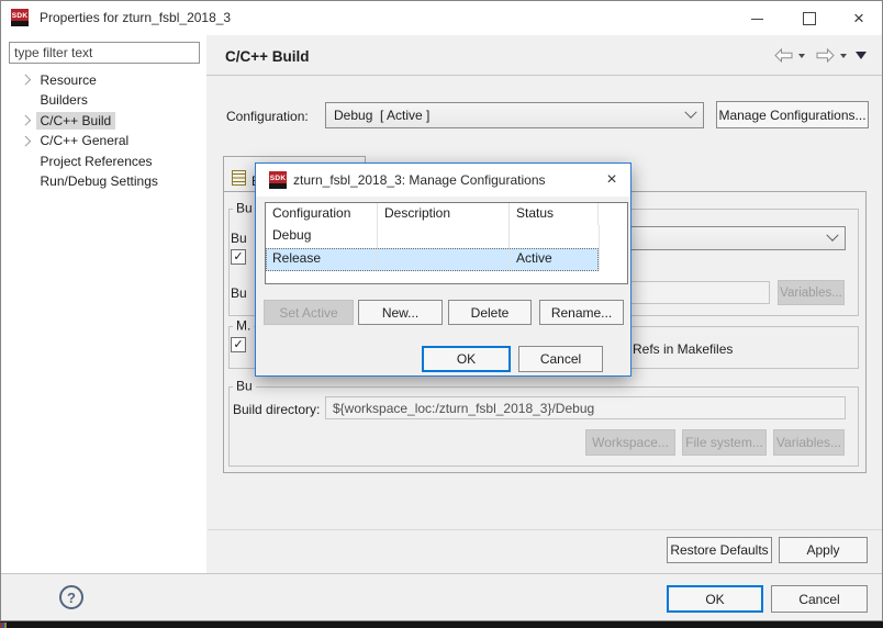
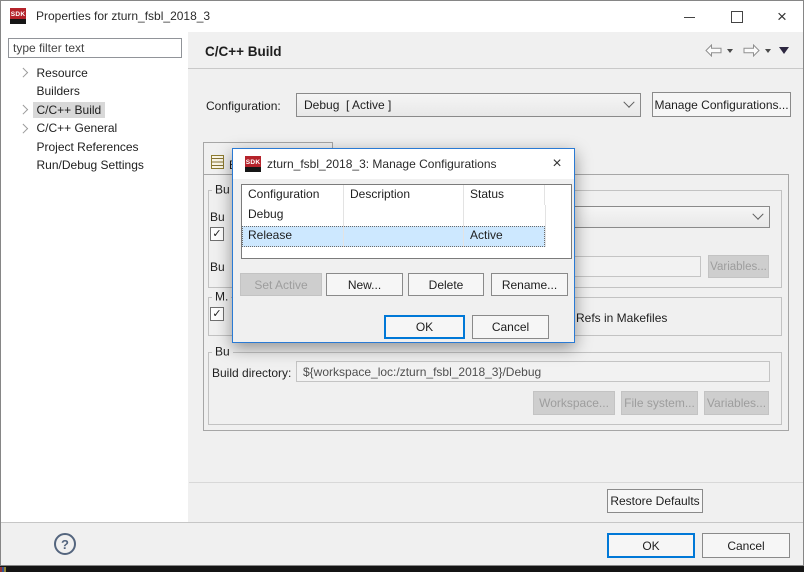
  Properties for zturn_fsbl_2018_3
  ×
  type filter text
  Resource
  Builders
  C/C++ Build
  C/C++ General
  Project References
  Run/Debug Settings
  C/C++ Build
  Configuration:
  Debug [ Active ]
  Manage Configurations...
  Bu
  Bu
  ✓
  Bu
  Variables...
  M.
  ✓
  Refs in Makefiles
  Bu
  Build directory:
  ${workspace_loc:/zturn_fsbl_2018_3}/Debug
  Workspace...
  File system...
  Variables...
  Restore Defaults
- Apply
  ?
  OK
  Cancel
  zturn_fsbl_2018_3: Manage Configurations
  ×
  Configuration
  Description
  Status
  Debug
  Release
  Active
  Set Active
  New...
  Delete
  Rename...
  OK
  Cancel
